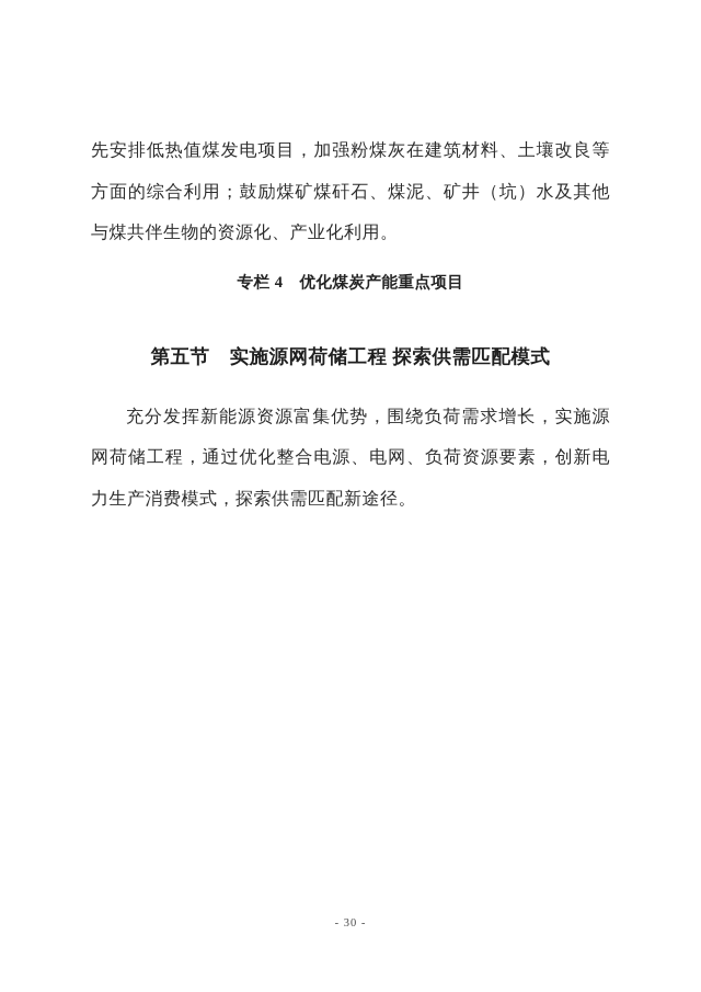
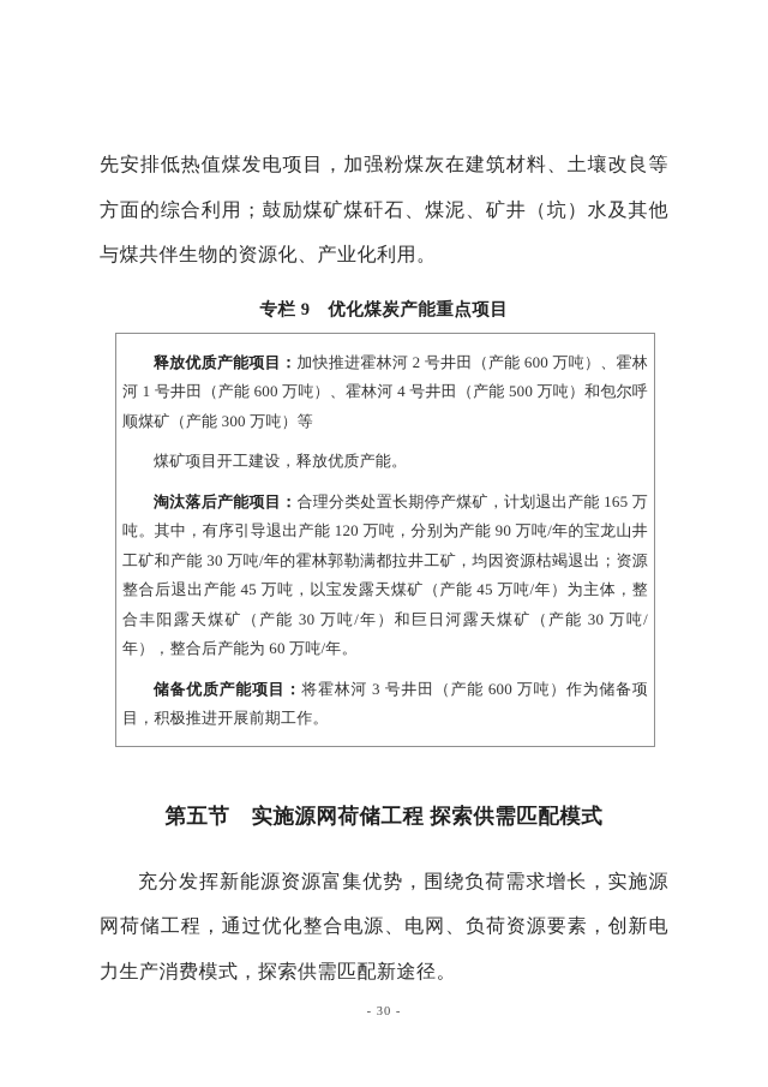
  先安排低热值煤发电项目，加强粉煤灰在建筑材料、土壤改良等方面的综合利用；鼓励煤矿煤矸石、煤泥、矿井（坑）水及其他与煤共伴生物的资源化、产业化利用。
- 专栏 4 优化煤炭产能重点项目
+ 专栏 9 优化煤炭产能重点项目
+ 释放优质产能项目：加快推进霍林河 2 号井田（产能 600 万吨）、霍林河 1 号井田（产能 600 万吨）、霍林河 4 号井田（产能 500 万吨）和包尔呼顺煤矿（产能 300 万吨）等
+ 煤矿项目开工建设，释放优质产能。
+ 淘汰落后产能项目：合理分类处置长期停产煤矿，计划退出产能 165 万吨。其中，有序引导退出产能 120 万吨，分别为产能 90 万吨/年的宝龙山井工矿和产能 30 万吨/年的霍林郭勒满都拉井工矿，均因资源枯竭退出；资源整合后退出产能 45 万吨，以宝发露天煤矿（产能 45 万吨/年）为主体，整合丰阳露天煤矿（产能 30 万吨/年）和巨日河露天煤矿（产能 30 万吨/年），整合后产能为 60 万吨/年。
+ 储备优质产能项目：将霍林河 3 号井田（产能 600 万吨）作为储备项目，积极推进开展前期工作。
  第五节 实施源网荷储工程 探索供需匹配模式
  充分发挥新能源资源富集优势，围绕负荷需求增长，实施源网荷储工程，通过优化整合电源、电网、负荷资源要素，创新电力生产消费模式，探索供需匹配新途径。
  - 30 -
